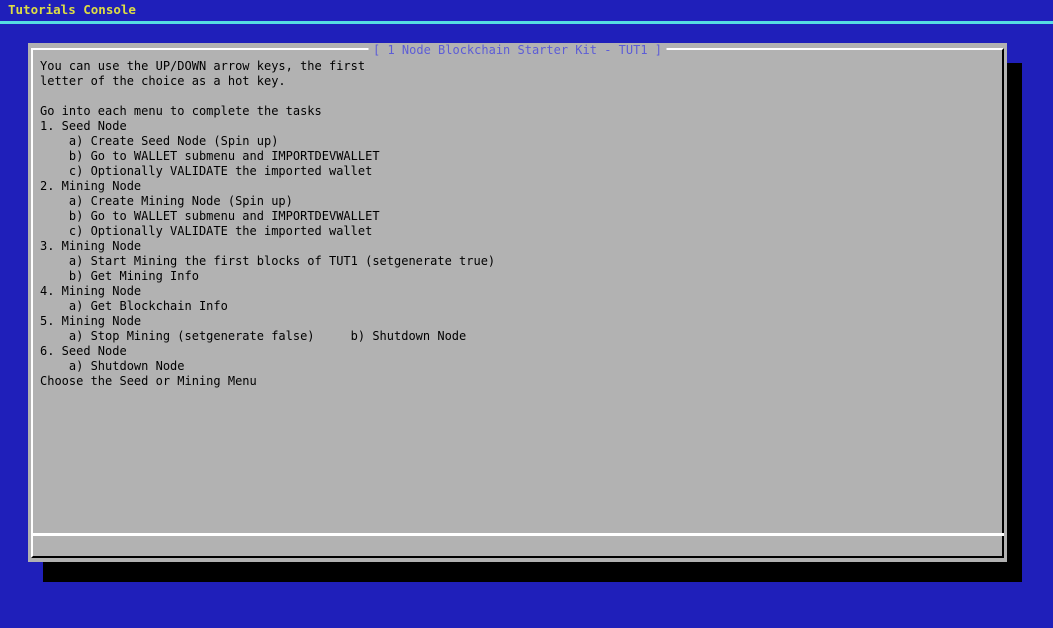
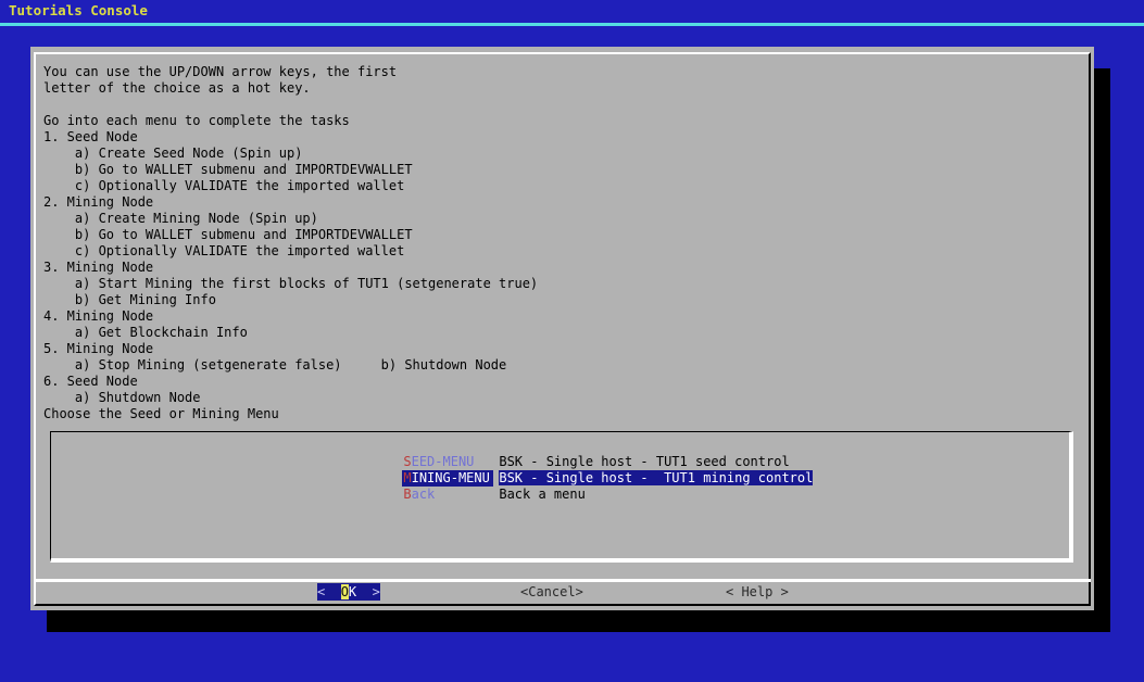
  Tutorials Console
- [ 1 Node Blockchain Starter Kit - TUT1 ]
  You can use the UP/DOWN arrow keys, the first
  letter of the choice as a hot key.
  Go into each menu to complete the tasks
  1. Seed Node
  a) Create Seed Node (Spin up)
  b) Go to WALLET submenu and IMPORTDEVWALLET
  c) Optionally VALIDATE the imported wallet
  2. Mining Node
  a) Create Mining Node (Spin up)
  b) Go to WALLET submenu and IMPORTDEVWALLET
  c) Optionally VALIDATE the imported wallet
  3. Mining Node
  a) Start Mining the first blocks of TUT1 (setgenerate true)
  b) Get Mining Info
  4. Mining Node
  a) Get Blockchain Info
  5. Mining Node
  a) Stop Mining (setgenerate false) b) Shutdown Node
  6. Seed Node
  a) Shutdown Node
  Choose the Seed or Mining Menu
+ SEED-MENU BSK - Single host - TUT1 seed control
+ MINING-MENU BSK - Single host - TUT1 mining control
+ Back Back a menu
+ < OK >
+ <Cancel>
+ < Help >
